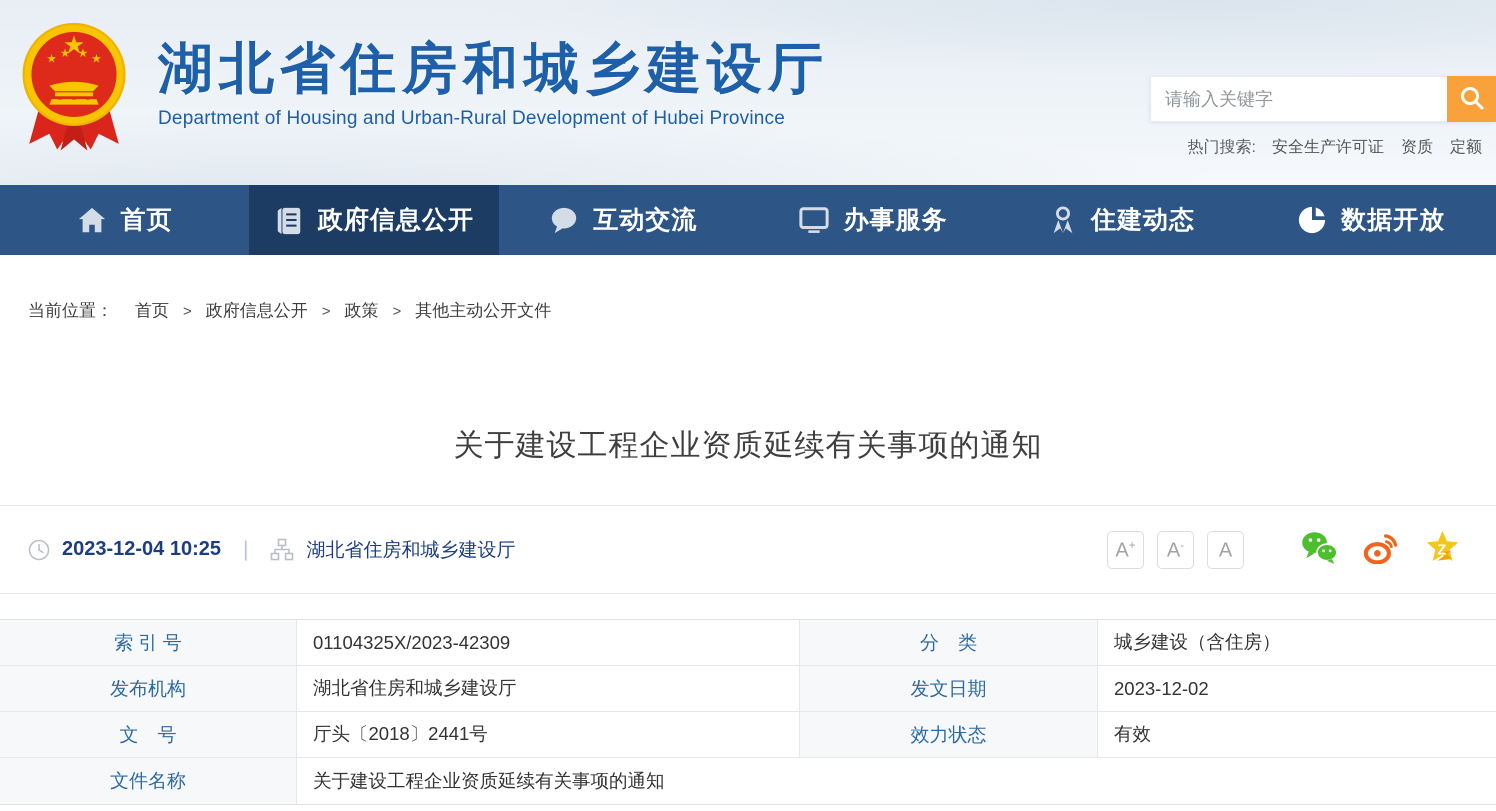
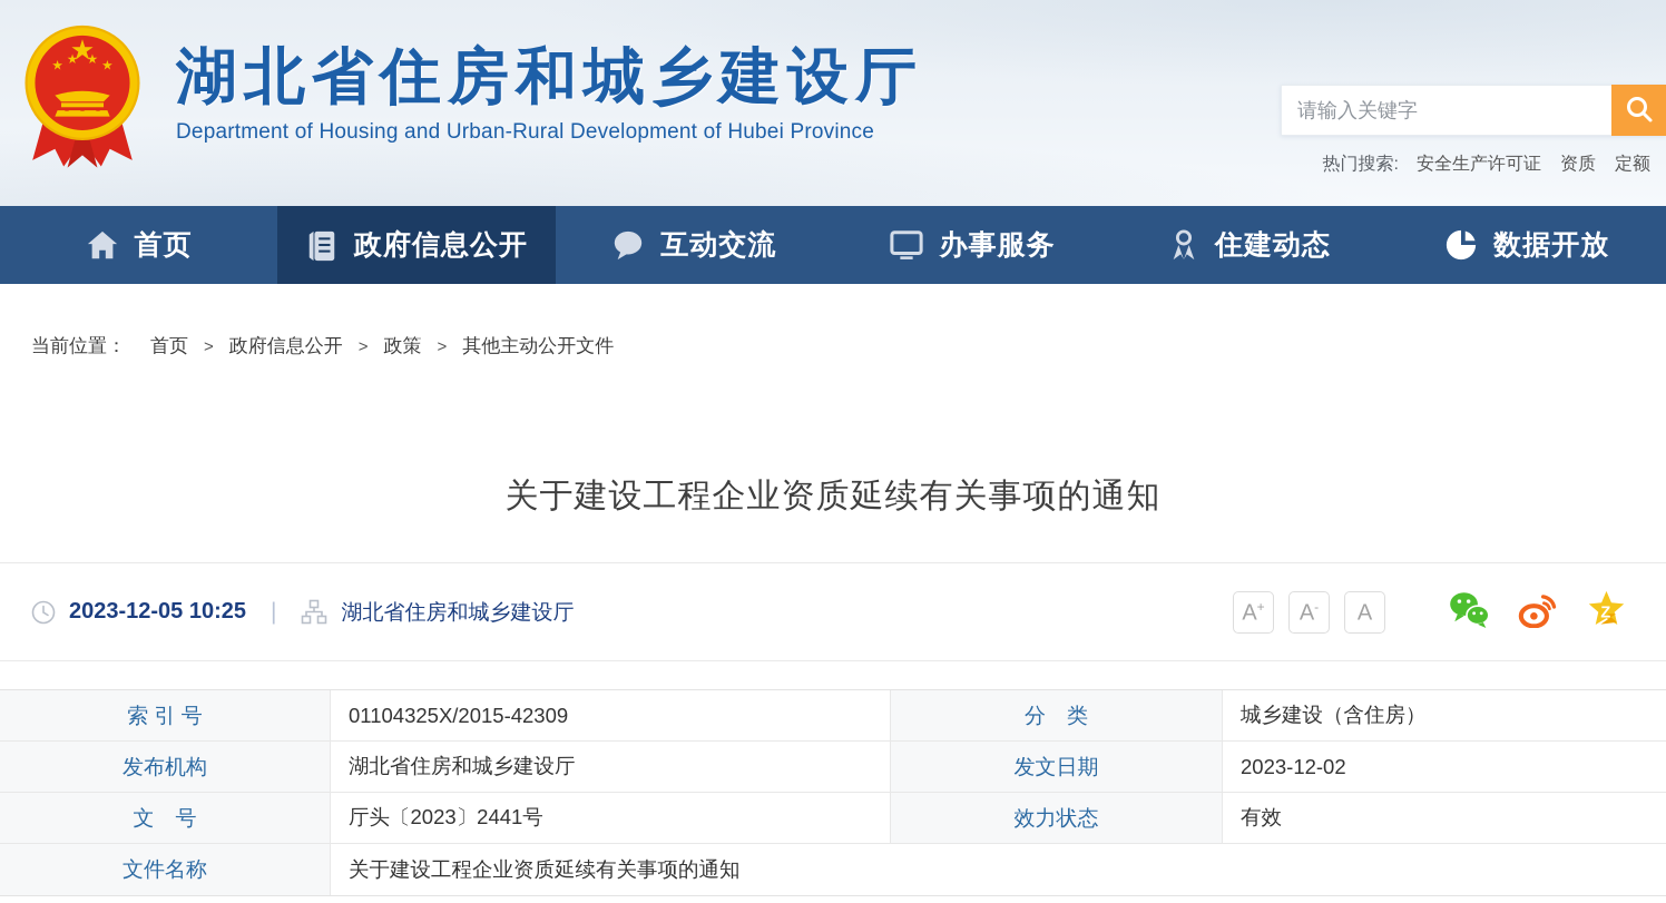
  湖北省住房和城乡建设厅
  Department of Housing and Urban-Rural Development of Hubei Province
  请输入关键字
  热门搜索:
  安全生产许可证
  资质
  定额
  首页
  政府信息公开
  互动交流
  办事服务
  住建动态
  数据开放
  当前位置：
  首页
  >
  政府信息公开
  >
  政策
  >
  其他主动公开文件
  关于建设工程企业资质延续有关事项的通知
- 2023-12-04 10:25
+ 2023-12-05 10:25
  |
  湖北省住房和城乡建设厅
  A+
  A-
  A
  Z
  索 引 号
- 01104325X/2023-42309
+ 01104325X/2015-42309
  分 类
  城乡建设（含住房）
  发布机构
  湖北省住房和城乡建设厅
  发文日期
  2023-12-02
  文 号
- 厅头〔2018〕2441号
+ 厅头〔2023〕2441号
  效力状态
  有效
  文件名称
  关于建设工程企业资质延续有关事项的通知
